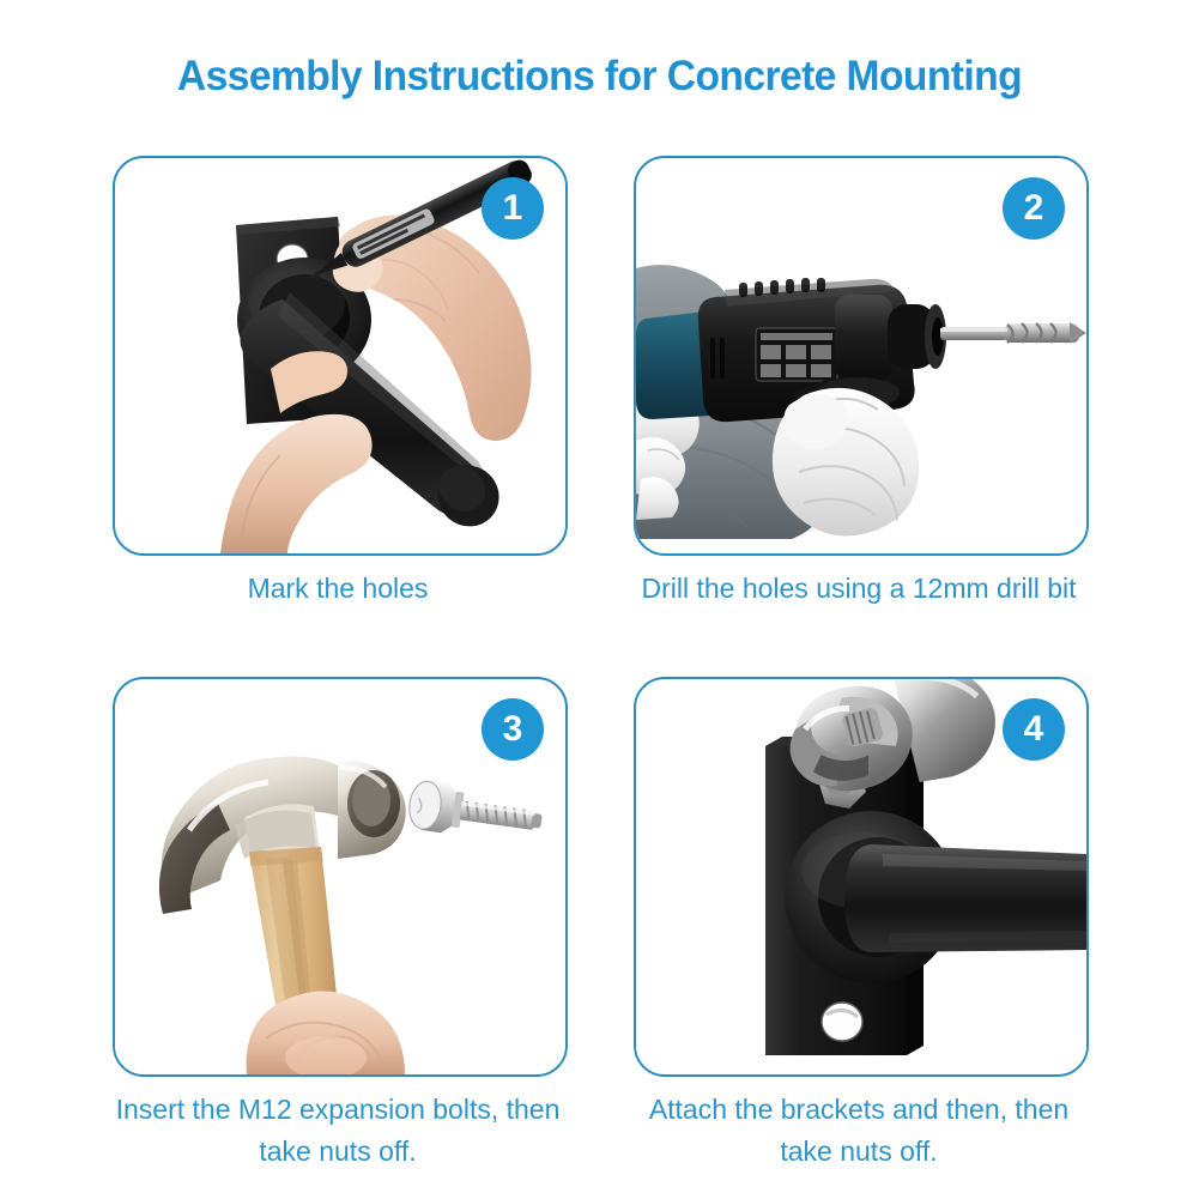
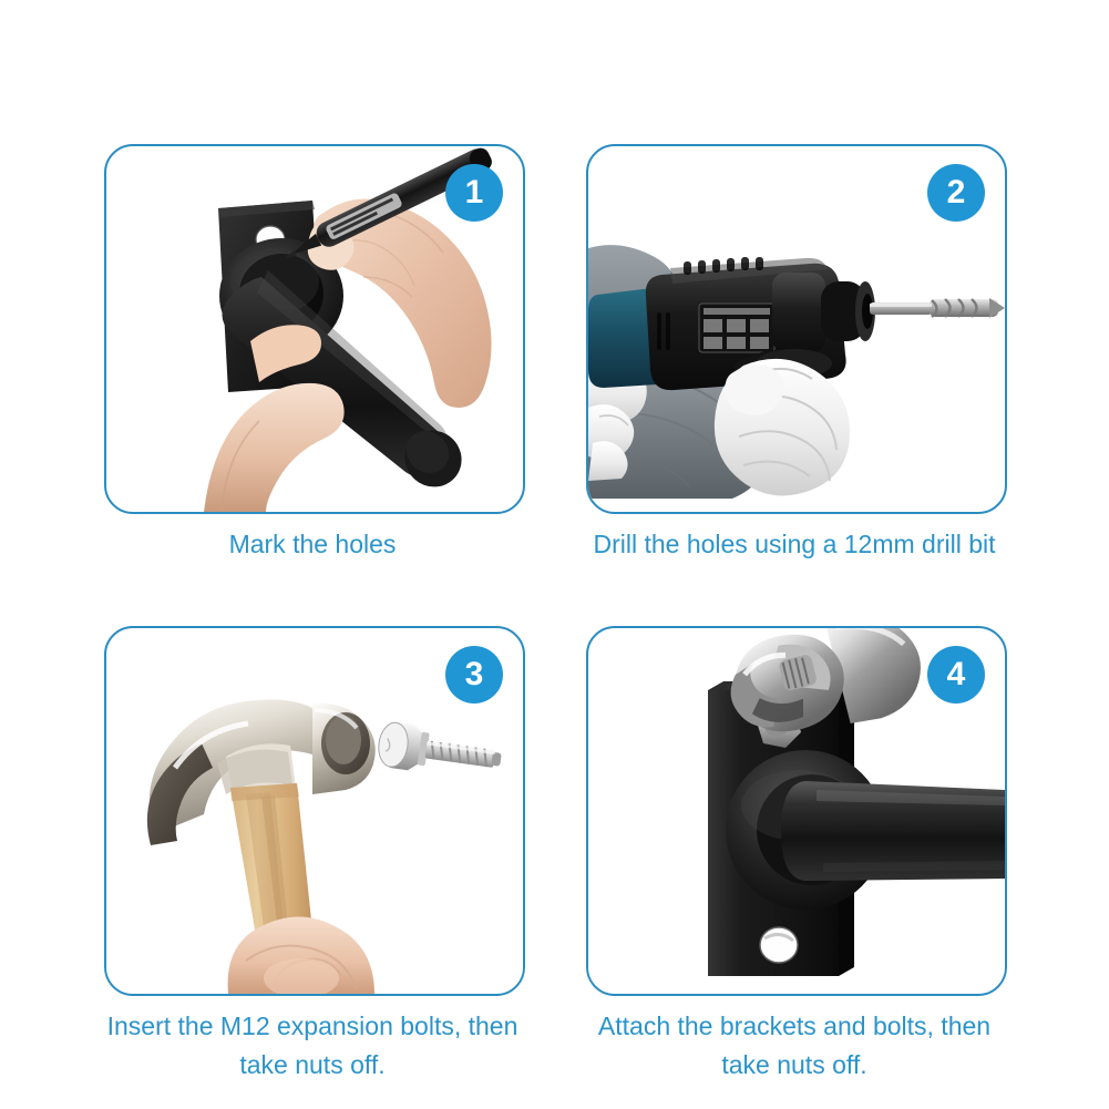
- Assembly Instructions for Concrete Mounting
  1
  Mark the holes
  2
  Drill the holes using a 12mm drill bit
  3
  Insert the M12 expansion bolts, then take nuts off.
  4
- Attach the brackets and then, then take nuts off.
+ Attach the brackets and bolts, then take nuts off.
